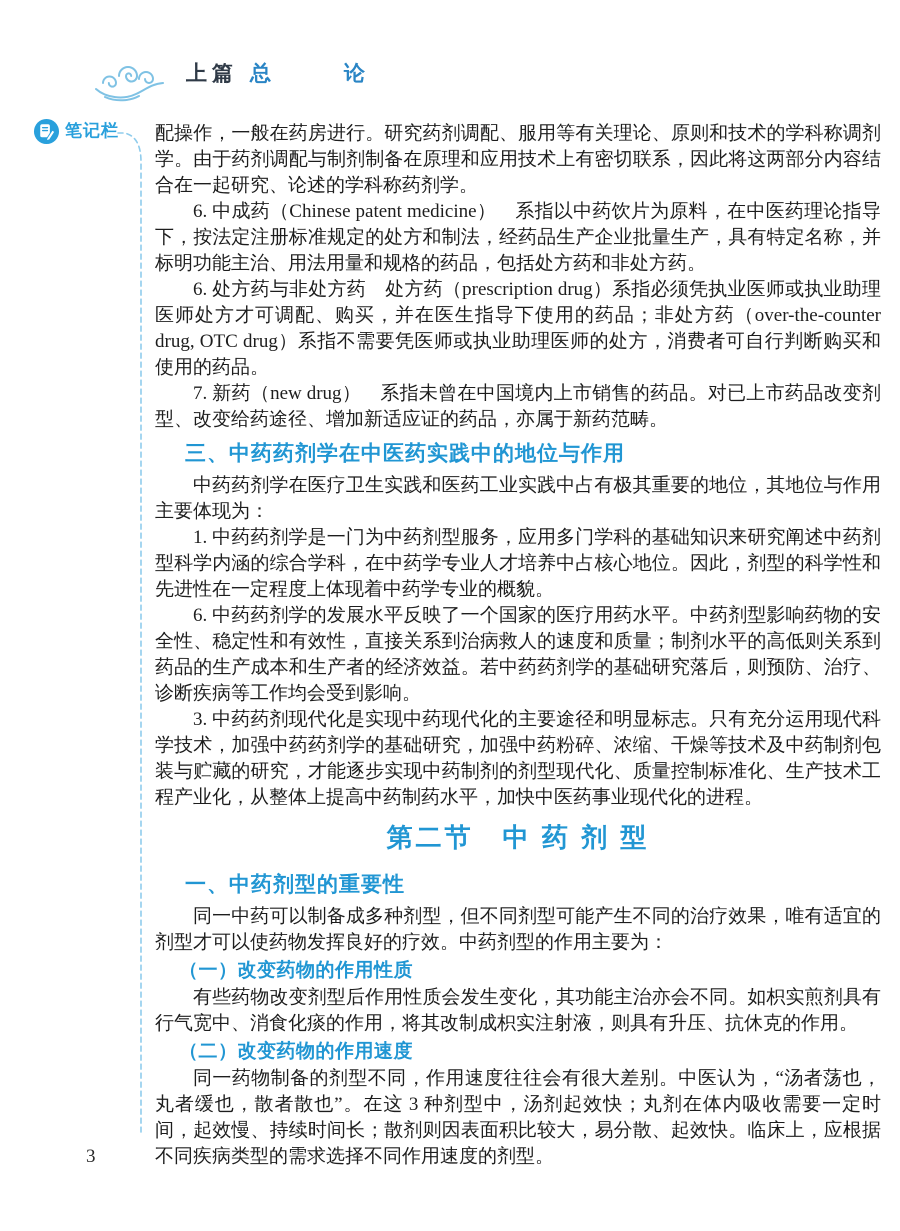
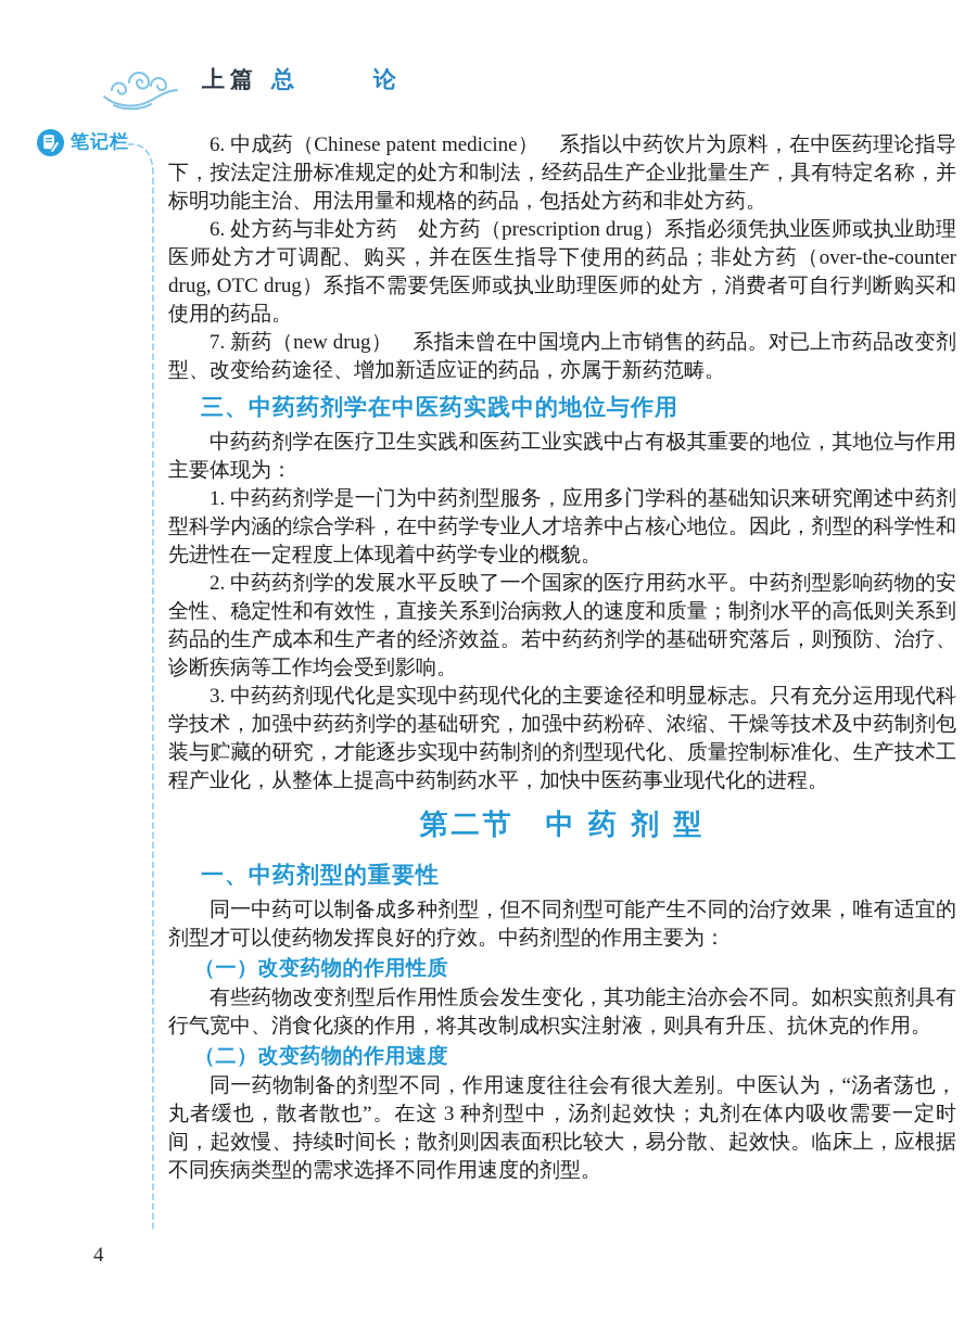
  上篇
  总 论
  笔记栏
- 配操作，一般在药房进行。研究药剂调配、服用等有关理论、原则和技术的学科称调剂学。由于药剂调配与制剂制备在原理和应用技术上有密切联系，因此将这两部分内容结合在一起研究、论述的学科称药剂学。
  6. 中成药（Chinese patent medicine） 系指以中药饮片为原料，在中医药理论指导下，按法定注册标准规定的处方和制法，经药品生产企业批量生产，具有特定名称，并标明功能主治、用法用量和规格的药品，包括处方药和非处方药。
  6. 处方药与非处方药 处方药（prescription drug）系指必须凭执业医师或执业助理医师处方才可调配、购买，并在医生指导下使用的药品；非处方药（over-the-counter drug, OTC drug）系指不需要凭医师或执业助理医师的处方，消费者可自行判断购买和使用的药品。
  7. 新药（new drug） 系指未曾在中国境内上市销售的药品。对已上市药品改变剂型、改变给药途径、增加新适应证的药品，亦属于新药范畴。
  三、中药药剂学在中医药实践中的地位与作用
  中药药剂学在医疗卫生实践和医药工业实践中占有极其重要的地位，其地位与作用主要体现为：
  1. 中药药剂学是一门为中药剂型服务，应用多门学科的基础知识来研究阐述中药剂型科学内涵的综合学科，在中药学专业人才培养中占核心地位。因此，剂型的科学性和先进性在一定程度上体现着中药学专业的概貌。
- 6. 中药药剂学的发展水平反映了一个国家的医疗用药水平。中药剂型影响药物的安全性、稳定性和有效性，直接关系到治病救人的速度和质量；制剂水平的高低则关系到药品的生产成本和生产者的经济效益。若中药药剂学的基础研究落后，则预防、治疗、诊断疾病等工作均会受到影响。
+ 2. 中药药剂学的发展水平反映了一个国家的医疗用药水平。中药剂型影响药物的安全性、稳定性和有效性，直接关系到治病救人的速度和质量；制剂水平的高低则关系到药品的生产成本和生产者的经济效益。若中药药剂学的基础研究落后，则预防、治疗、诊断疾病等工作均会受到影响。
  3. 中药药剂现代化是实现中药现代化的主要途径和明显标志。只有充分运用现代科学技术，加强中药药剂学的基础研究，加强中药粉碎、浓缩、干燥等技术及中药制剂包装与贮藏的研究，才能逐步实现中药制剂的剂型现代化、质量控制标准化、生产技术工程产业化，从整体上提高中药制药水平，加快中医药事业现代化的进程。
  第二节 中 药 剂 型
  一、中药剂型的重要性
  同一中药可以制备成多种剂型，但不同剂型可能产生不同的治疗效果，唯有适宜的剂型才可以使药物发挥良好的疗效。中药剂型的作用主要为：
  （一）改变药物的作用性质
  有些药物改变剂型后作用性质会发生变化，其功能主治亦会不同。如枳实煎剂具有行气宽中、消食化痰的作用，将其改制成枳实注射液，则具有升压、抗休克的作用。
  （二）改变药物的作用速度
  同一药物制备的剂型不同，作用速度往往会有很大差别。中医认为，“汤者荡也，丸者缓也，散者散也”。在这 3 种剂型中，汤剂起效快；丸剂在体内吸收需要一定时间，起效慢、持续时间长；散剂则因表面积比较大，易分散、起效快。临床上，应根据不同疾病类型的需求选择不同作用速度的剂型。
- 3
+ 4
